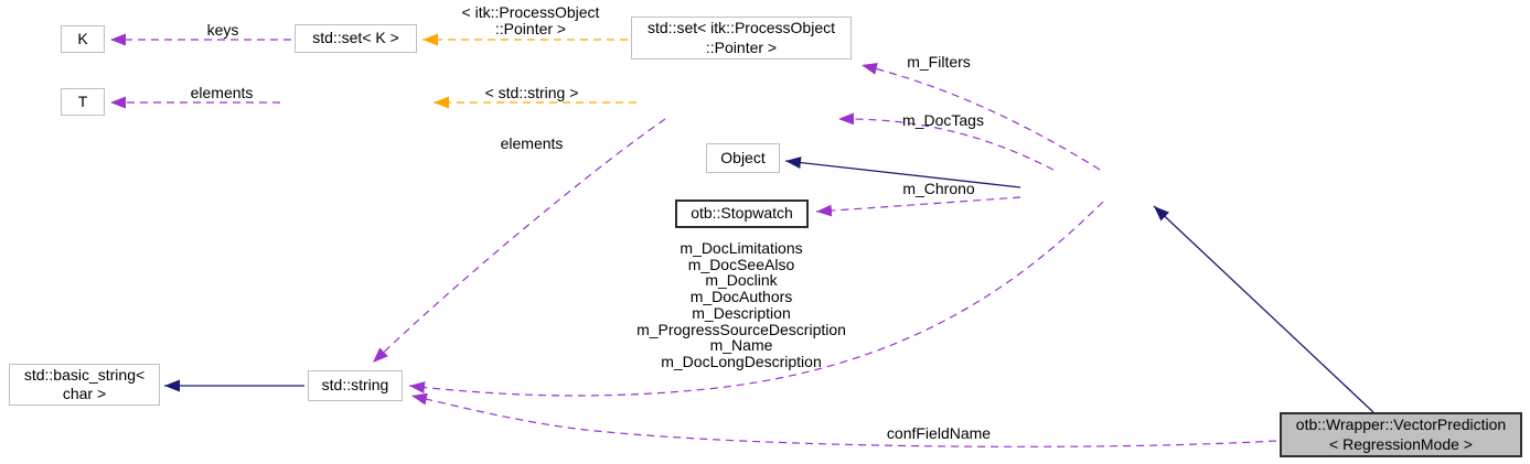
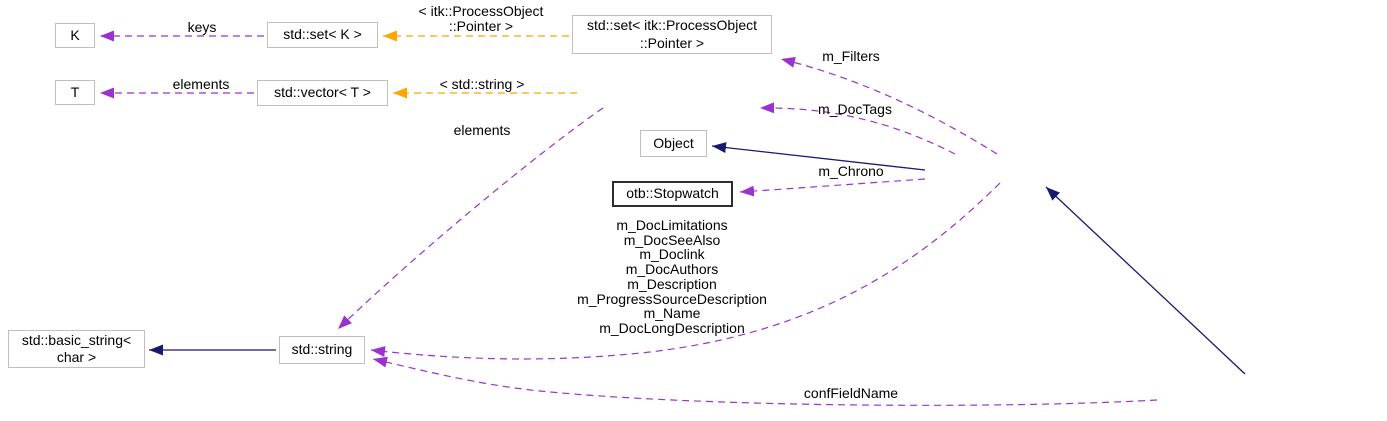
  K
  std::set< K >
  std::set< itk::ProcessObject
  ::Pointer >
  T
+ std::vector< T >
  Object
  otb::Stopwatch
  std::basic_string<
  char >
  std::string
- otb::Wrapper::VectorPrediction
- < RegressionMode >
  keys
  < itk::ProcessObject
  ::Pointer >
  elements
  < std::string >
  elements
  m_Filters
  m_DocTags
  m_Chrono
  m_DocLimitations
  m_DocSeeAlso
  m_Doclink
  m_DocAuthors
  m_Description
  m_ProgressSourceDescription
  m_Name
  m_DocLongDescription
  confFieldName
